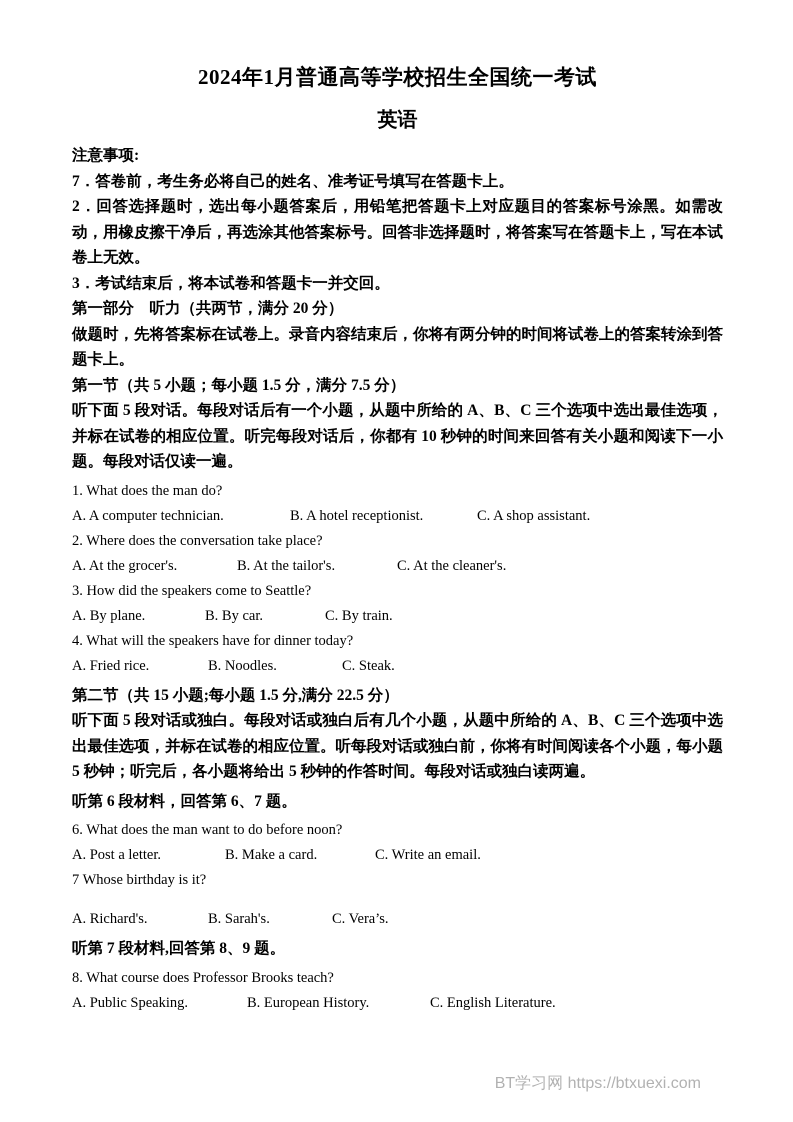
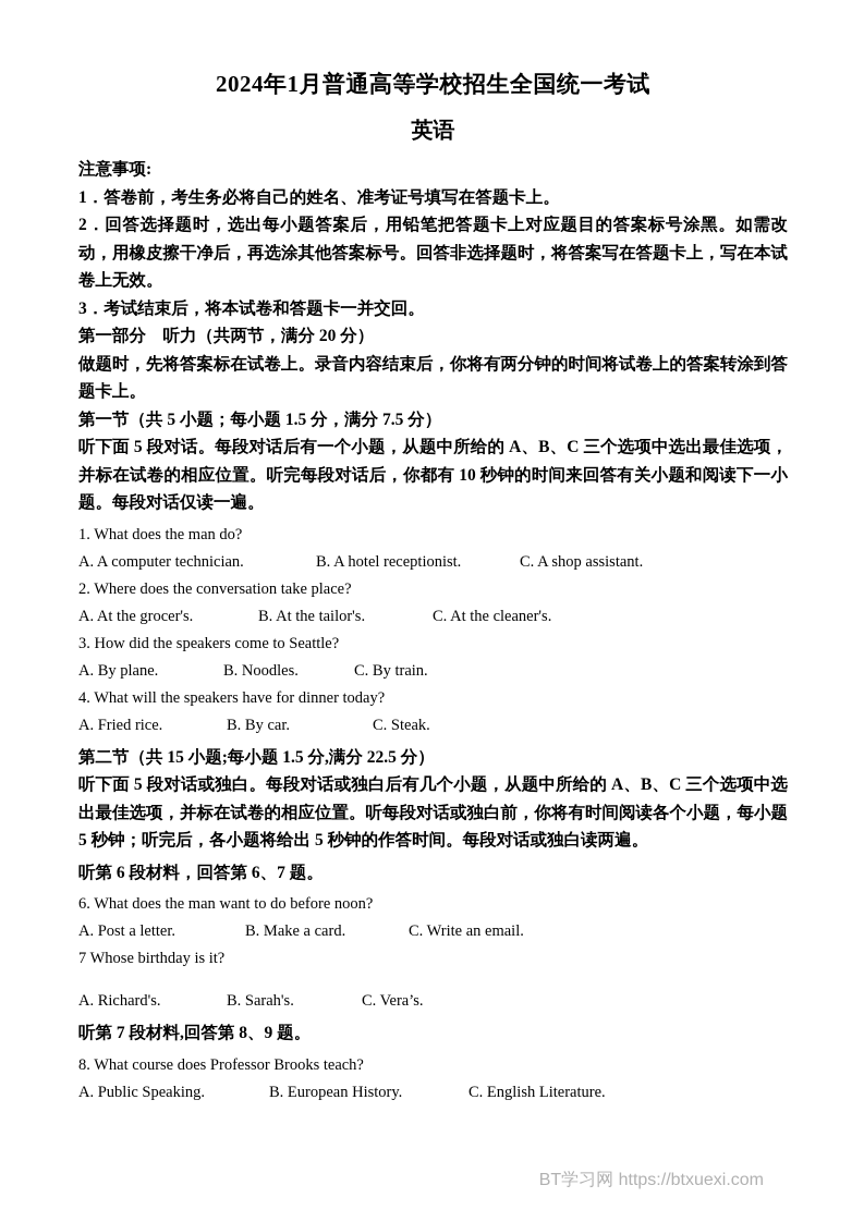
  2024年1月普通高等学校招生全国统一考试
  英语
  注意事项:
- 7．答卷前，考生务必将自己的姓名、准考证号填写在答题卡上。
+ 1．答卷前，考生务必将自己的姓名、准考证号填写在答题卡上。
  2．回答选择题时，选出每小题答案后，用铅笔把答题卡上对应题目的答案标号涂黑。如需改动，用橡皮擦干净后，再选涂其他答案标号。回答非选择题时，将答案写在答题卡上，写在本试卷上无效。
  3．考试结束后，将本试卷和答题卡一并交回。
  第一部分 听力（共两节，满分 20 分）
  做题时，先将答案标在试卷上。录音内容结束后，你将有两分钟的时间将试卷上的答案转涂到答题卡上。
  第一节（共 5 小题；每小题 1.5 分，满分 7.5 分）
  听下面 5 段对话。每段对话后有一个小题，从题中所给的 A、B、C 三个选项中选出最佳选项，并标在试卷的相应位置。听完每段对话后，你都有 10 秒钟的时间来回答有关小题和阅读下一小题。每段对话仅读一遍。
  1. What does the man do?
  A. A computer technician.
  B. A hotel receptionist.
  C. A shop assistant.
  2. Where does the conversation take place?
  A. At the grocer's.
  B. At the tailor's.
  C. At the cleaner's.
  3. How did the speakers come to Seattle?
  A. By plane.
- B. By car.
+ B. Noodles.
  C. By train.
  4. What will the speakers have for dinner today?
  A. Fried rice.
- B. Noodles.
+ B. By car.
  C. Steak.
  第二节（共 15 小题;每小题 1.5 分,满分 22.5 分）
  听下面 5 段对话或独白。每段对话或独白后有几个小题，从题中所给的 A、B、C 三个选项中选出最佳选项，并标在试卷的相应位置。听每段对话或独白前，你将有时间阅读各个小题，每小题 5 秒钟；听完后，各小题将给出 5 秒钟的作答时间。每段对话或独白读两遍。
  听第 6 段材料，回答第 6、7 题。
  6. What does the man want to do before noon?
  A. Post a letter.
  B. Make a card.
  C. Write an email.
  7 Whose birthday is it?
  A. Richard's.
  B. Sarah's.
  C. Vera’s.
  听第 7 段材料,回答第 8、9 题。
  8. What course does Professor Brooks teach?
  A. Public Speaking.
  B. European History.
  C. English Literature.
  BT学习网 https://btxuexi.com
